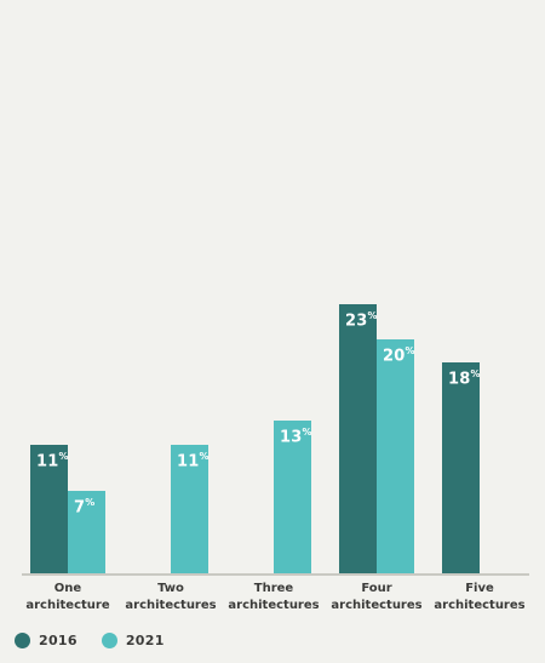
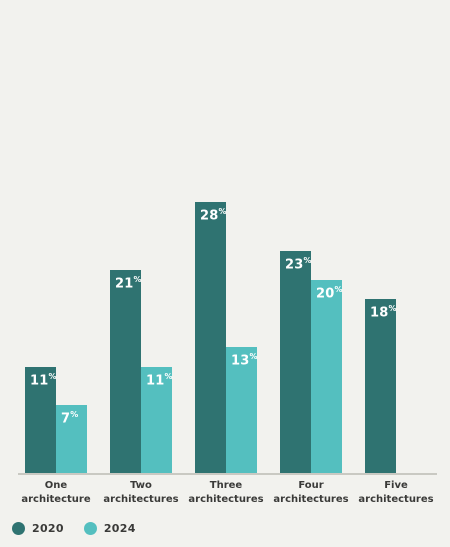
  11%
  7%
+ 21%
  11%
+ 28%
  13%
  23%
  20%
  18%
  One
  architecture
  Two
  architectures
  Three
  architectures
  Four
  architectures
  Five
  architectures
- 2016
+ 2020
- 2021
+ 2024
